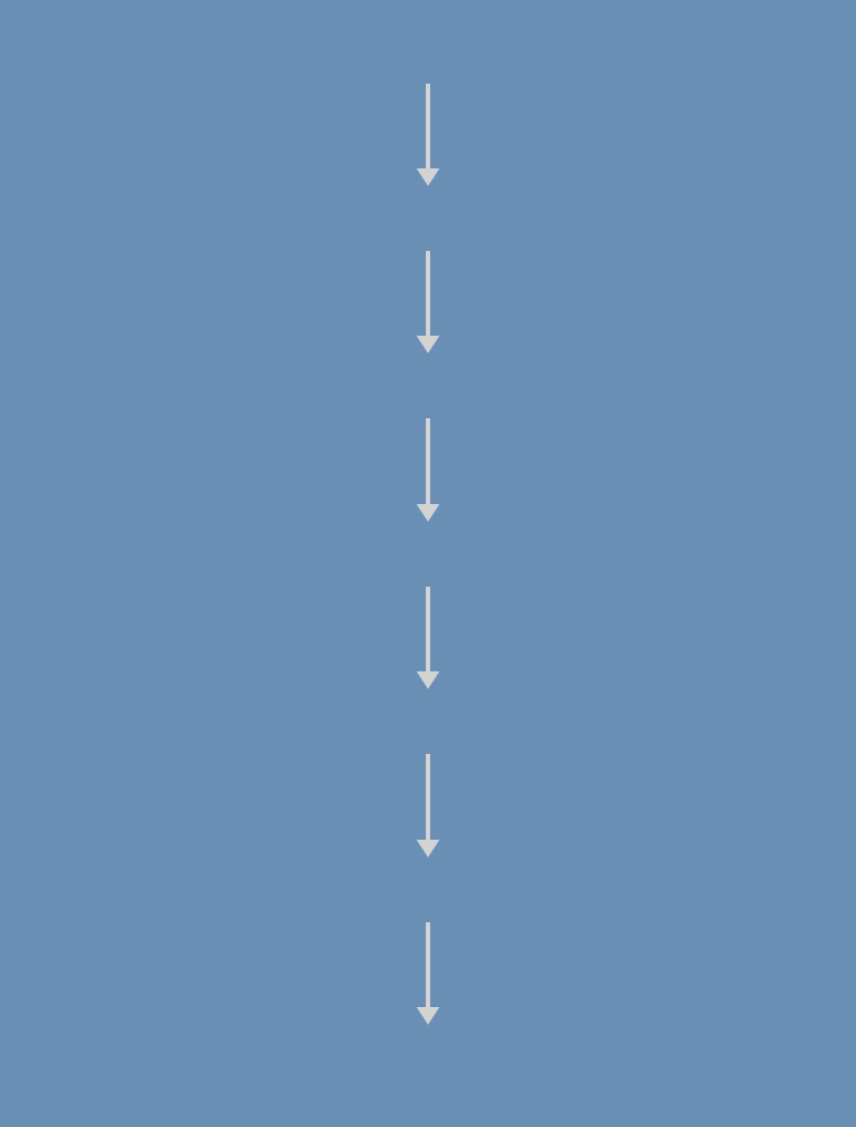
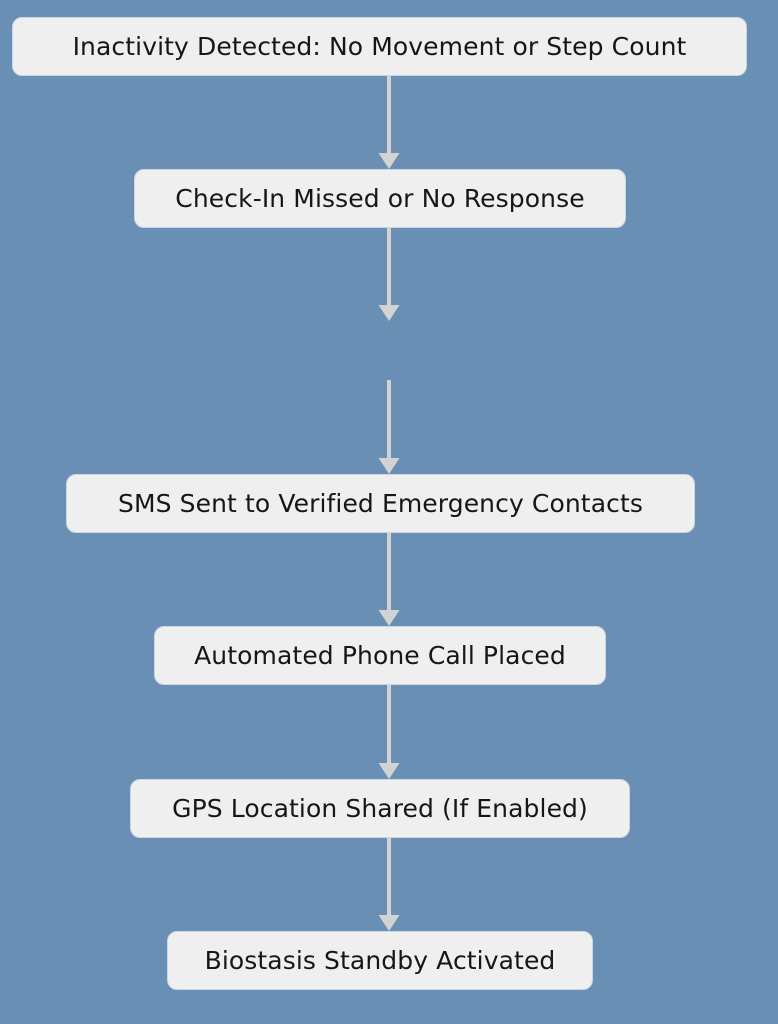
+ Inactivity Detected: No Movement or Step Count
+ Check-In Missed or No Response
+ SMS Sent to Verified Emergency Contacts
+ Automated Phone Call Placed
+ GPS Location Shared (If Enabled)
+ Biostasis Standby Activated
